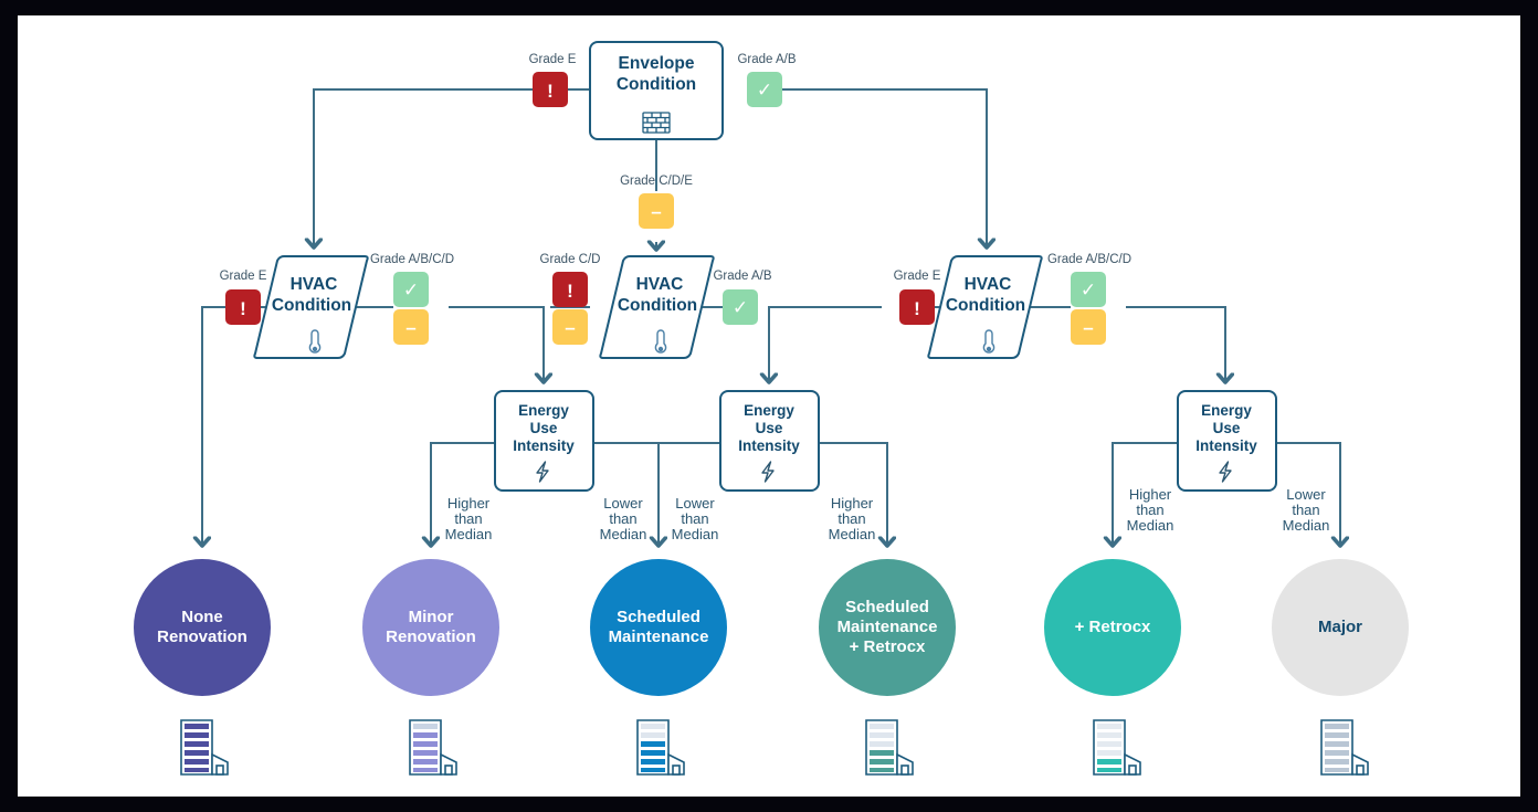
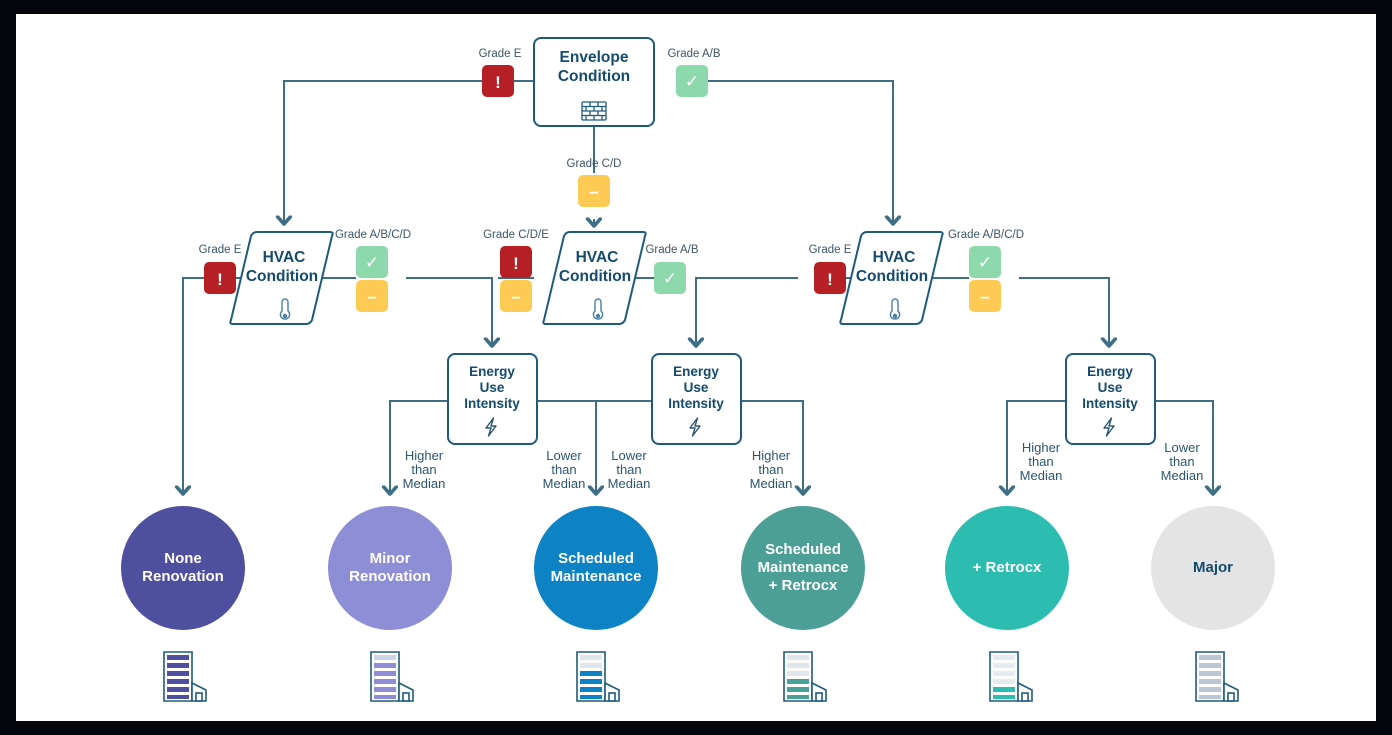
  Envelope
  Condition
  Grade E
  !
  Grade A/B
  ✓
- Grade C/D/E
+ Grade C/D
  –
  HVAC
  Condition
  Grade E
  !
  Grade A/B/C/D
  ✓
  –
  HVAC
  Condition
- Grade C/D
+ Grade C/D/E
  !
  –
  Grade A/B
  ✓
  HVAC
  Condition
  Grade E
  !
  Grade A/B/C/D
  ✓
  –
  Energy
  Use
  Intensity
  Energy
  Use
  Intensity
  Energy
  Use
  Intensity
  Higher
  than
  Median
  Lower
  than
  Median
  Lower
  than
  Median
  Higher
  than
  Median
  Higher
  than
  Median
  Lower
  than
  Median
  None
  Renovation
  Minor
  Renovation
  Scheduled
  Maintenance
  Scheduled
  Maintenance
  + Retrocx
  + Retrocx
  Major
